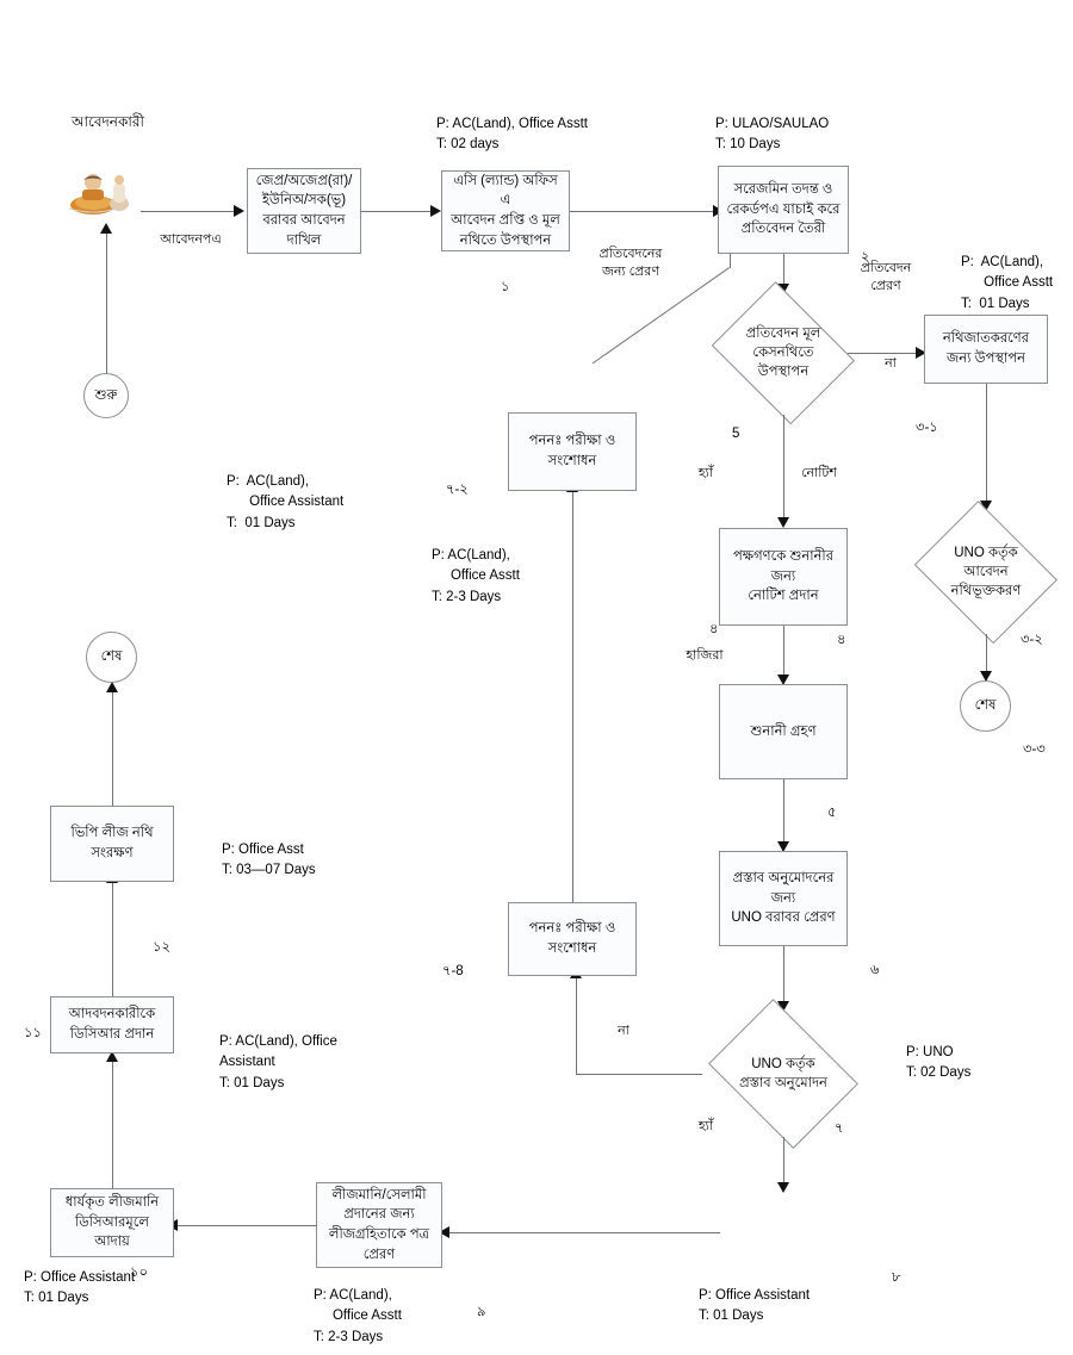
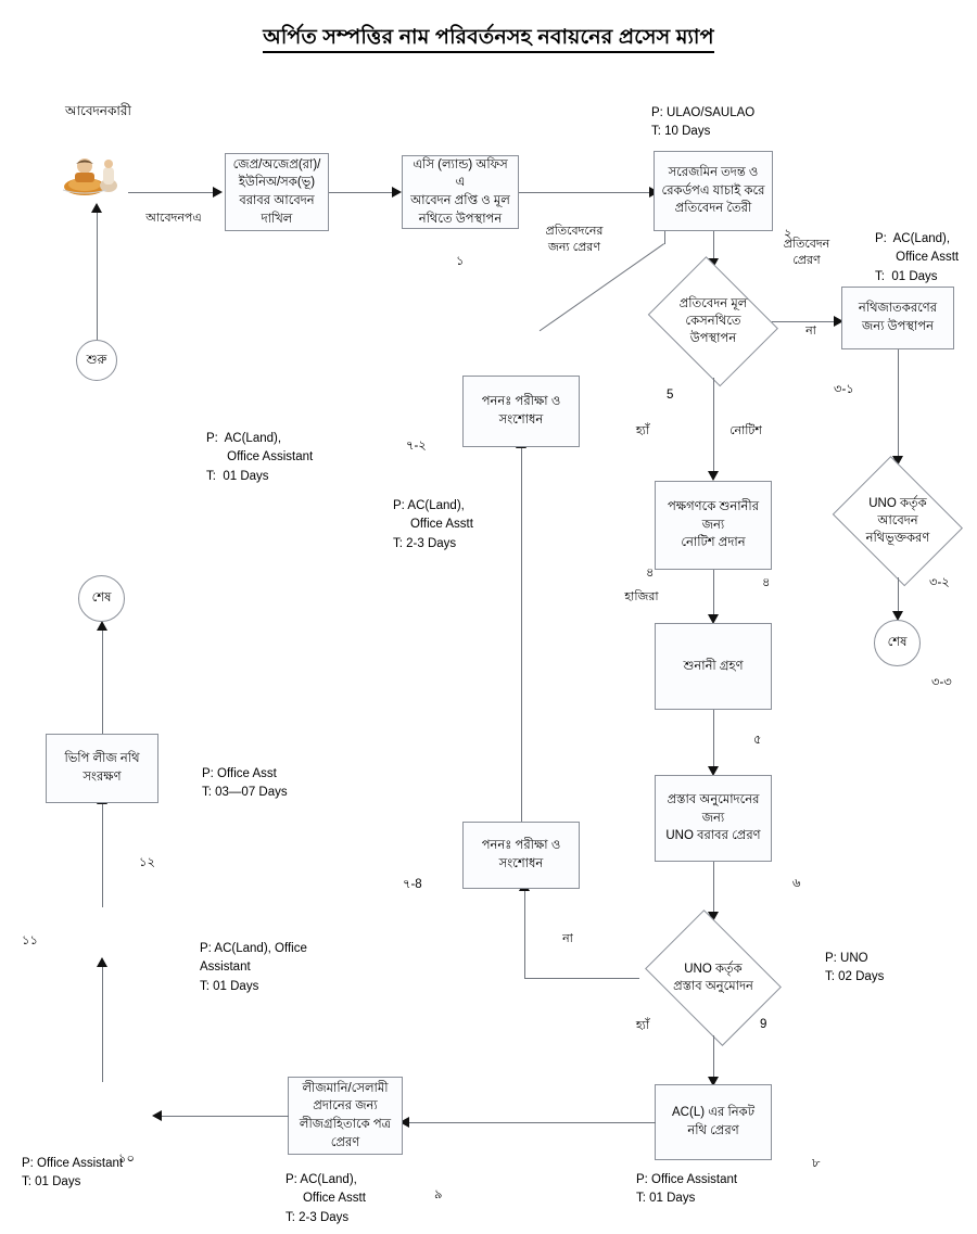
+ অর্পিত সম্পত্তির নাম পরিবর্তনসহ নবায়নের প্রসেস ম্যাপ
  আবেদনকারী
  শুরু
  আবেদনপএ
  জেপ্র/অজেপ্র(রা)/
  ইউনিঅ/সক(ভূ)
  বরাবর আবেদন
  দাখিল
  এসি (ল্যান্ড) অফিস এ
  আবেদন প্রপ্তি ও মূল
  নথিতে উপস্থাপন
  ১
- P: AC(Land), Office Asstt
- T: 02 days
  সরেজমিন তদন্ত ও
  রেকর্ডপএ যাচাই করে
  প্রতিবেদন তৈরী
  ২
  P: ULAO/SAULAO
  T: 10 Days
  প্রতিবেদনের
  জন্য প্রেরণ
  প্রতিবেদন মূল
  কেসনথিতে
  উপস্থাপন
  5
  না
  প্রতিবেদন
  প্রেরণ
  নথিজাতকরণের
  জন্য উপস্থাপন
  ৩-১
  P: AC(Land),
  Office Asstt
  T: 01 Days
  UNO কর্তৃক
  আবেদন
  নথিভূক্তকরণ
  ৩-২
  শেষ
  ৩-৩
  হ্যাঁ
  নোটিশ
  পক্ষগণকে শুনানীর জন্য
  নোটিশ প্রদান
  ৪
  ৪
  হাজিরা
  শুনানী গ্রহণ
  ৫
  প্রস্তাব অনুমোদনের জন্য
  UNO বরাবর প্রেরণ
  ৬
  UNO কর্তৃক
  প্রস্তাব অনুমোদন
- ৭
+ 9
  P: UNO
  T: 02 Days
  হ্যাঁ
  না
  পননঃ পরীক্ষা ও
  সংশোধন
  ৭-8
  পননঃ পরীক্ষা ও
  সংশোধন
  ৭-২
  P: AC(Land),
  Office Asstt
  T: 2-3 Days
+ AC(L) এর নিকট
+ নথি প্রেরণ
  ৮
  P: Office Assistant
  T: 01 Days
  লীজমানি/সেলামী
  প্রদানের জন্য
  লীজগ্রহিতাকে পত্র
  প্রেরণ
  ৯
  P: AC(Land),
  Office Asstt
  T: 2-3 Days
- ধার্যকৃত লীজমানি
- ডিসিআরমূলে আদায়
  ১০
  P: Office Assistant
  T: 01 Days
- আদবদনকারীকে
- ডিসিআর প্রদান
  ১১
  P: AC(Land), Office
  Assistant
  T: 01 Days
  ভিপি লীজ নথি
  সংরক্ষণ
  ১২
  P: Office Asst
  T: 03—07 Days
  শেষ
  P: AC(Land),
  Office Assistant
  T: 01 Days
